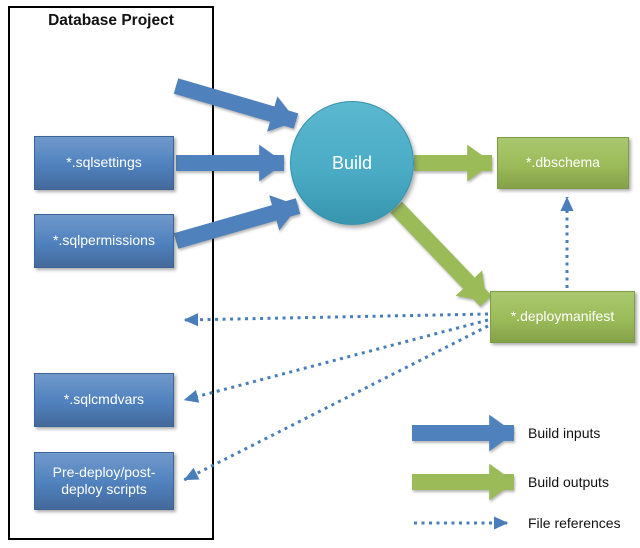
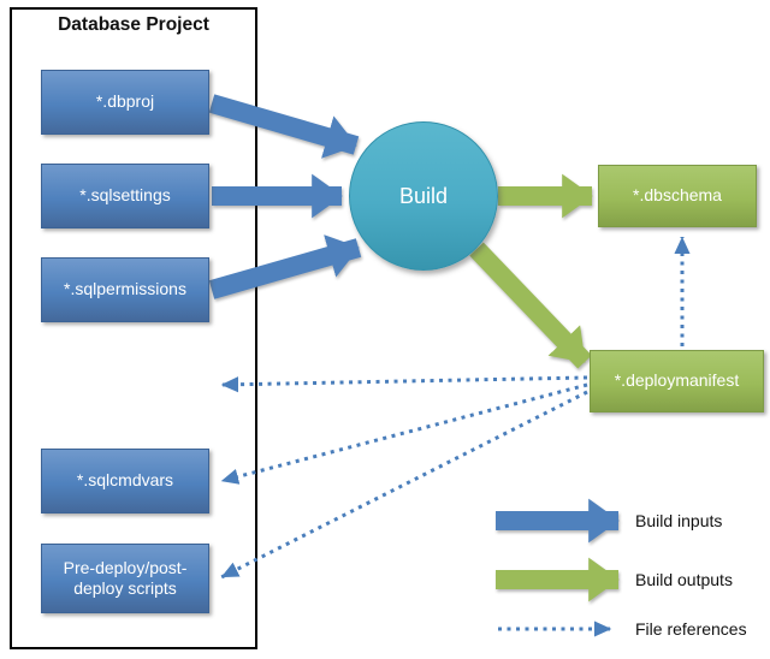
  Database Project
+ *.dbproj
  *.sqlsettings
  *.sqlpermissions
  *.sqlcmdvars
  Pre-deploy/post-deploy scripts
  Build
  *.dbschema
  *.deploymanifest
  Build inputs
  Build outputs
  File references
